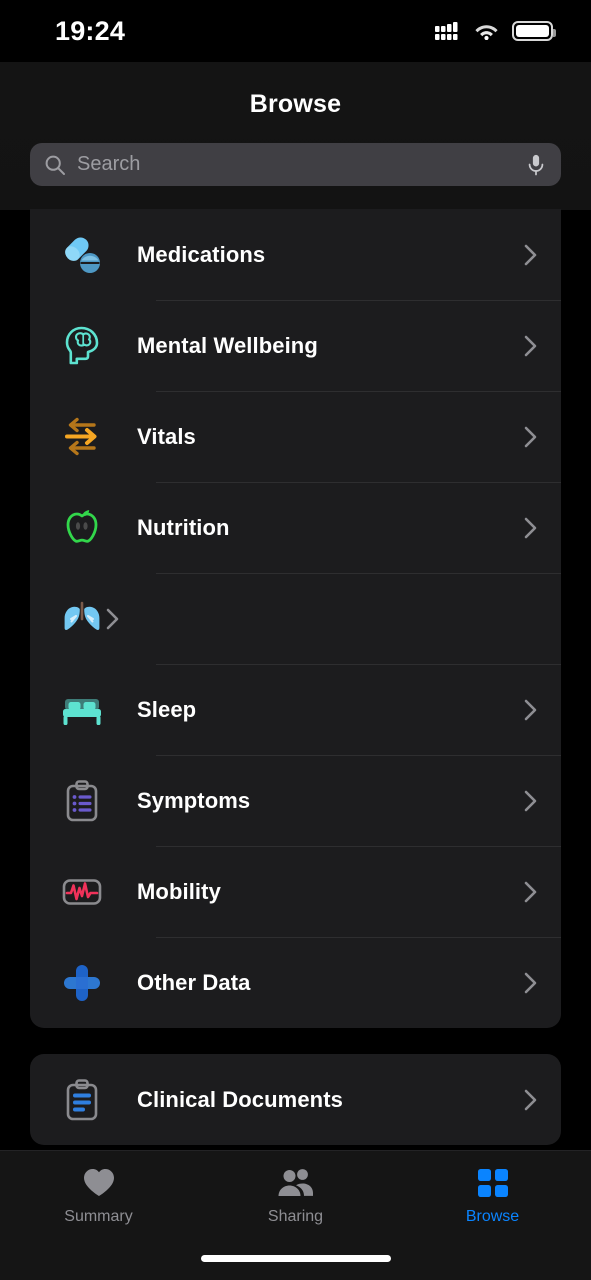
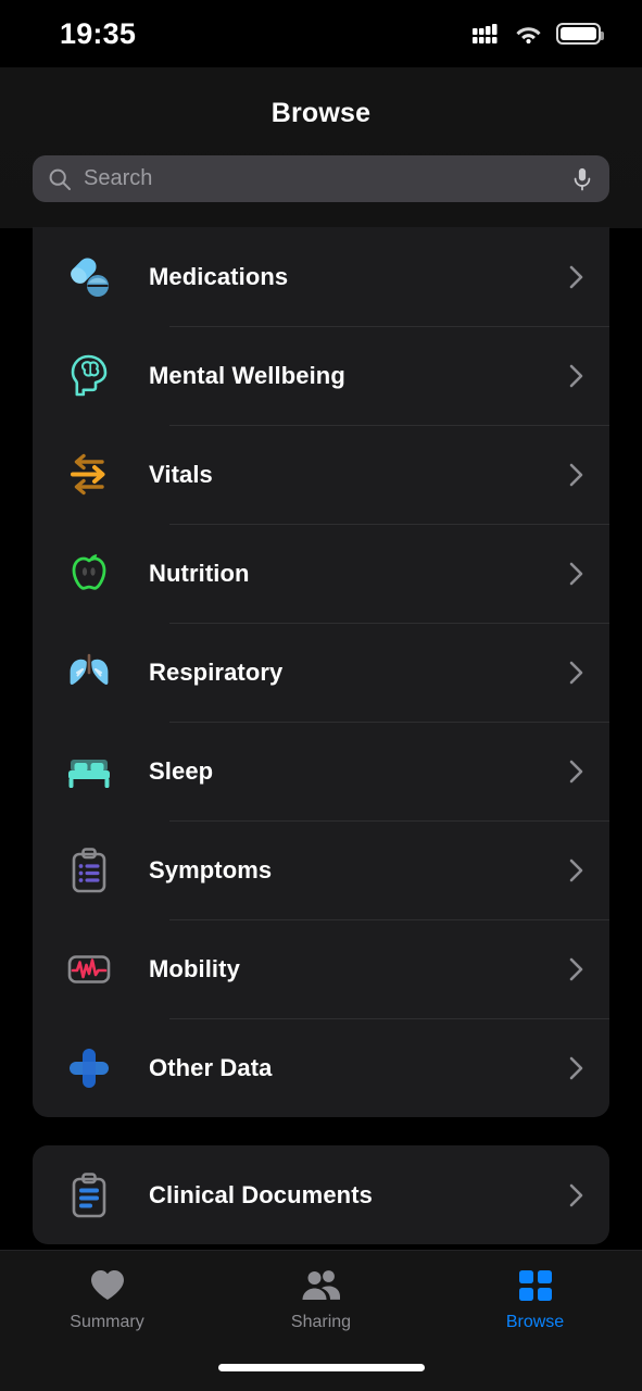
- 19:24
+ 19:35
  Browse
  Search
  Medications
  Mental Wellbeing
  Vitals
  Nutrition
+ Respiratory
  Sleep
  Symptoms
  Mobility
  Other Data
  Clinical Documents
  Summary
  Sharing
  Browse
